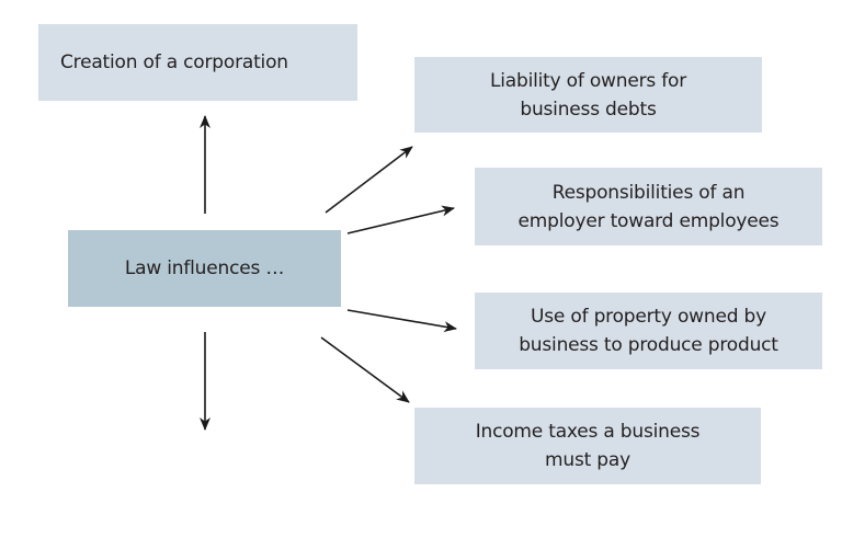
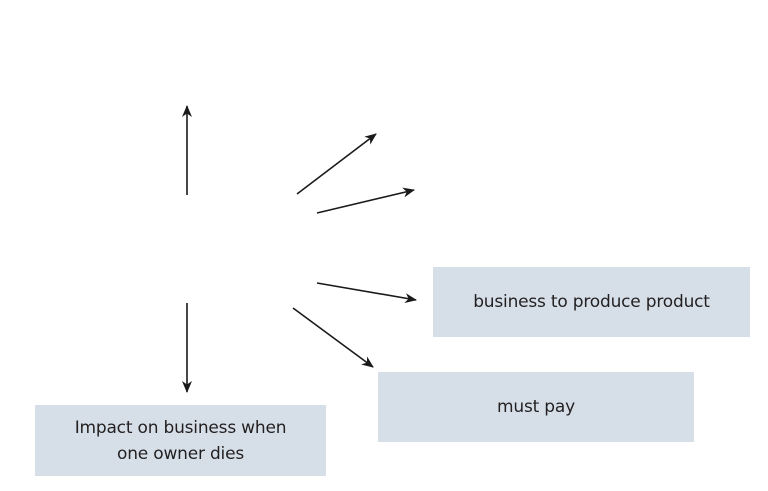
- Creation of a corporation
- Liability of owners for
- business debts
- Responsibilities of an
- employer toward employees
- Law influences …
- Use of property owned by
  business to produce product
- Income taxes a business
  must pay
+ Impact on business when
+ one owner dies
